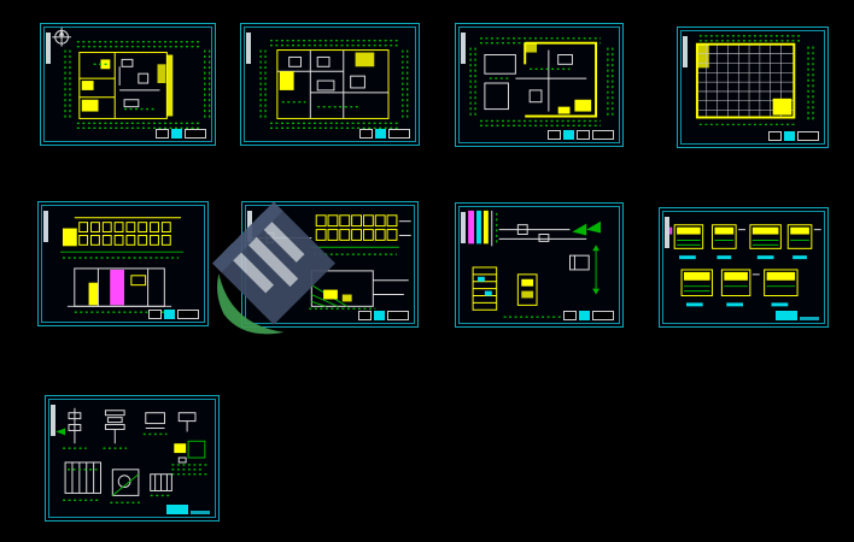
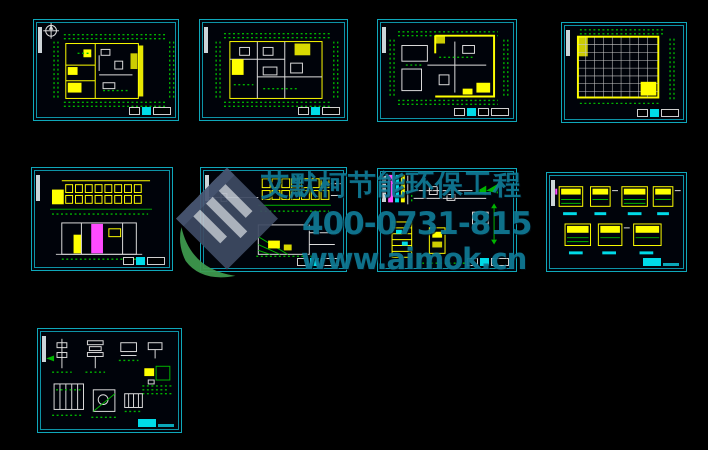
+ 艾默柯节能环保工程
+ 400-0731-815
+ www.aimok.cn
